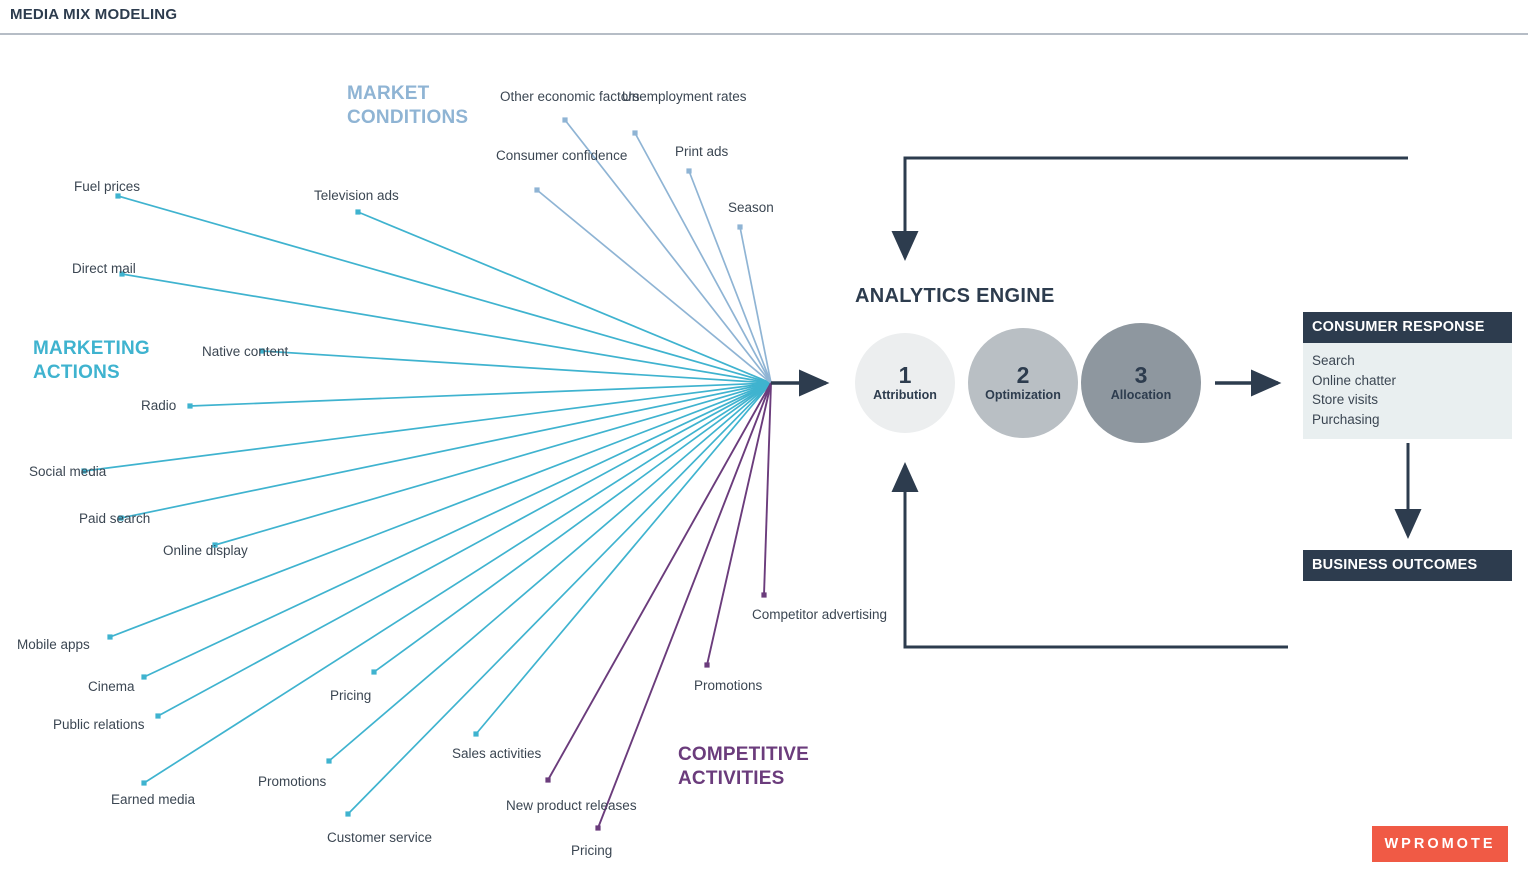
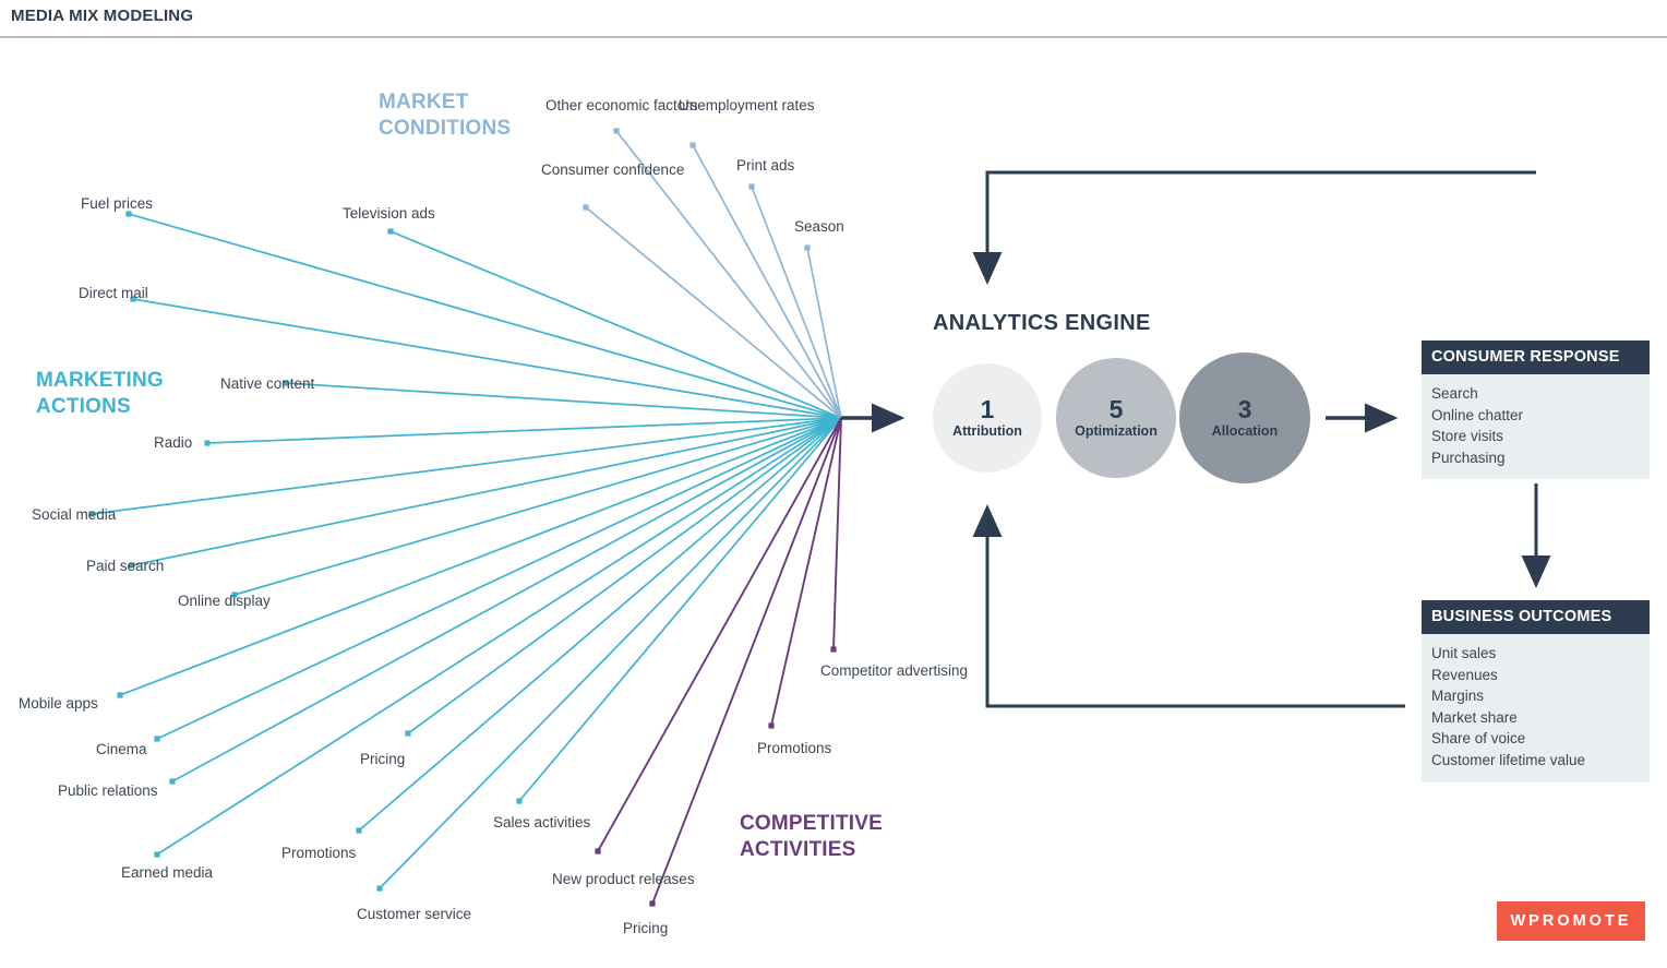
  MEDIA MIX MODELING
  MARKETING
  ACTIONS
  MARKET
  CONDITIONS
  COMPETITIVE
  ACTIVITIES
  Fuel prices
  Direct mail
  Television ads
  Native content
  Radio
  Social media
  Paid search
  Online display
  Mobile apps
  Cinema
  Public relations
  Earned media
  Pricing
  Promotions
  Customer service
  Sales activities
  Other economic factors
  Unemployment rates
  Consumer confidence
  Print ads
  Season
  Competitor advertising
  Promotions
  New product releases
  Pricing
  ANALYTICS ENGINE
  1
  Attribution
- 2
+ 5
  Optimization
  3
  Allocation
  CONSUMER RESPONSE
  Search
  Online chatter
  Store visits
  Purchasing
  BUSINESS OUTCOMES
+ Unit sales
+ Revenues
+ Margins
+ Market share
+ Share of voice
+ Customer lifetime value
  WPROMOTE
